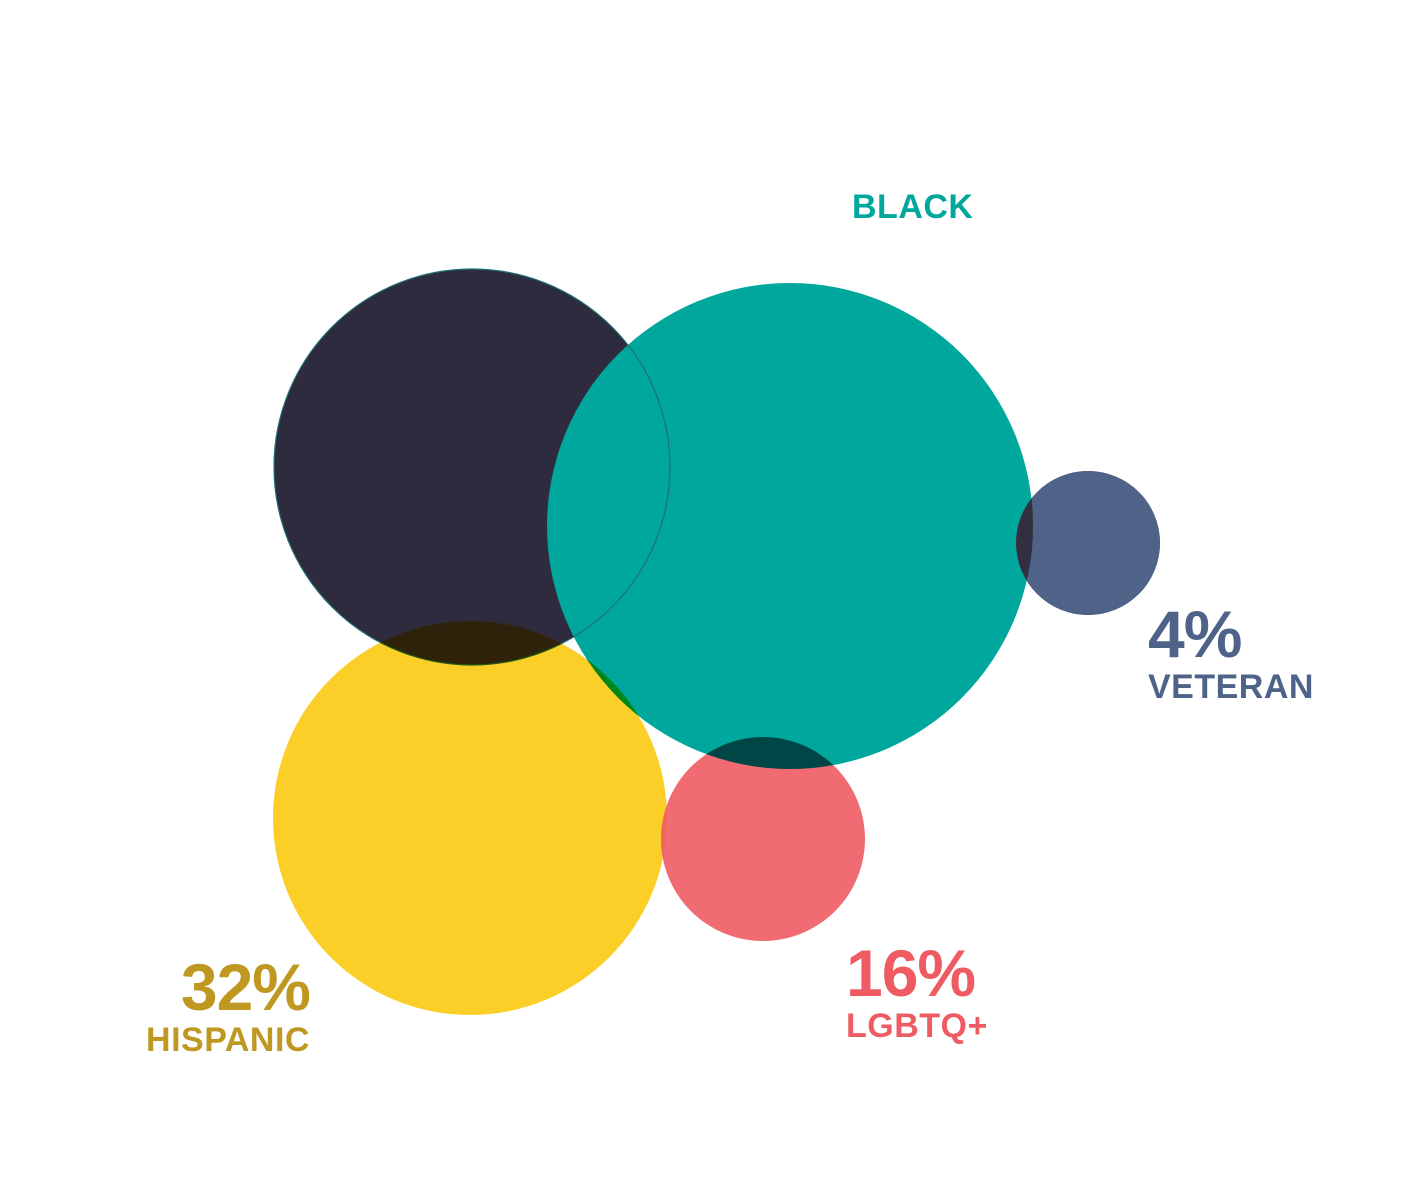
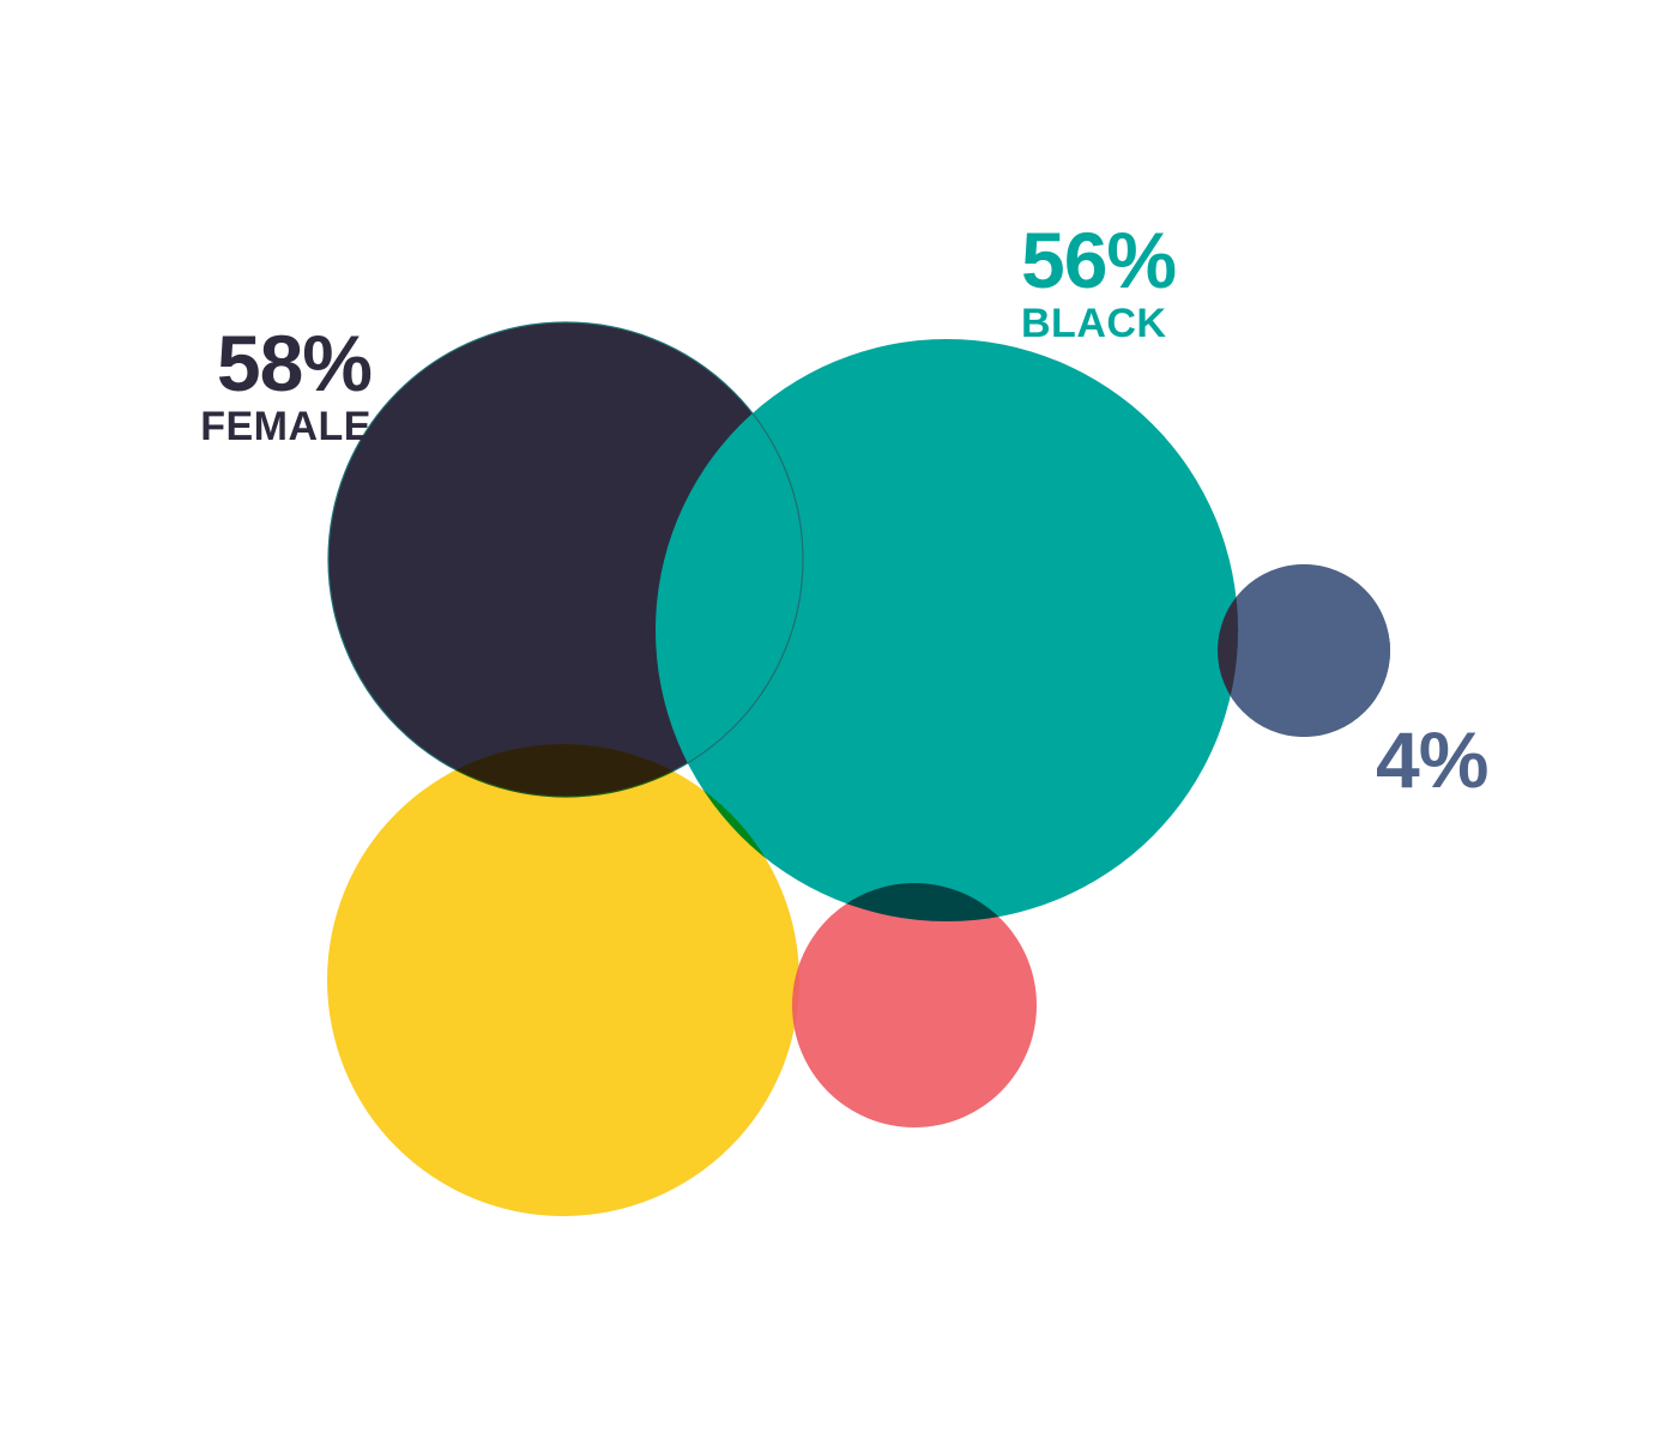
+ 58%
+ FEMALE
+ 56%
  BLACK
  4%
- VETERAN
- 16%
- LGBTQ+
- 32%
- HISPANIC
